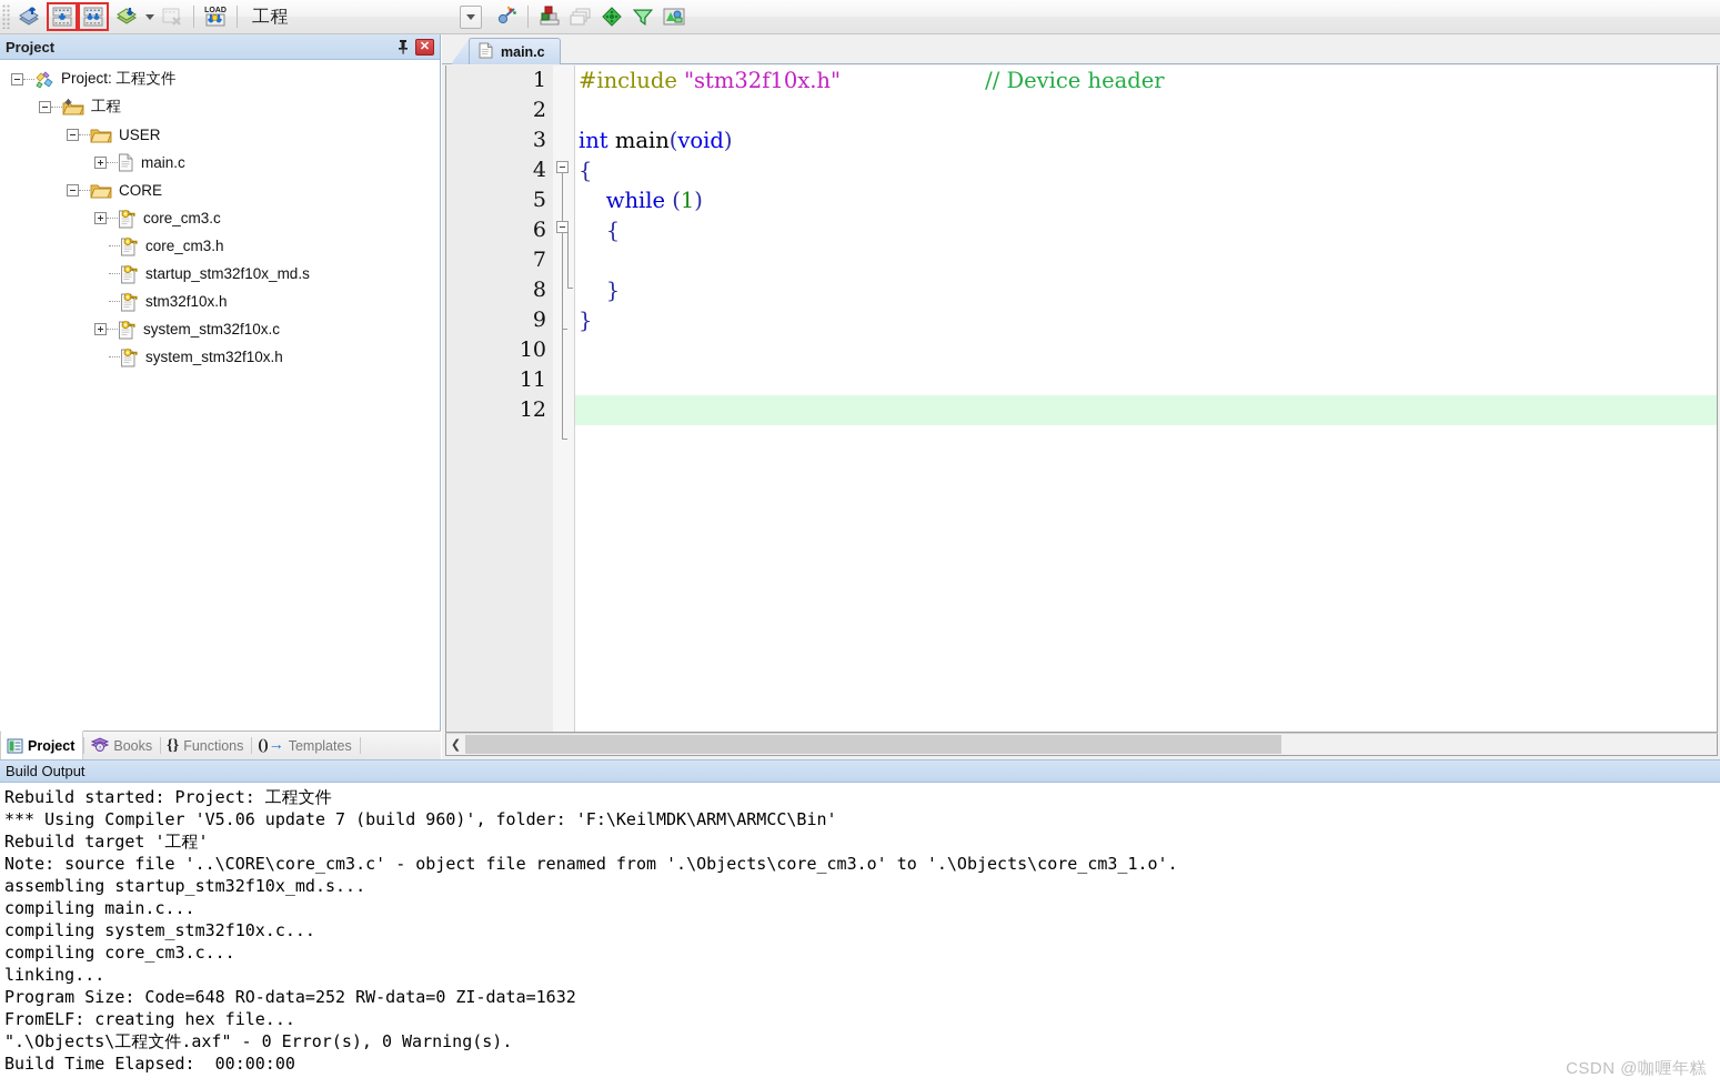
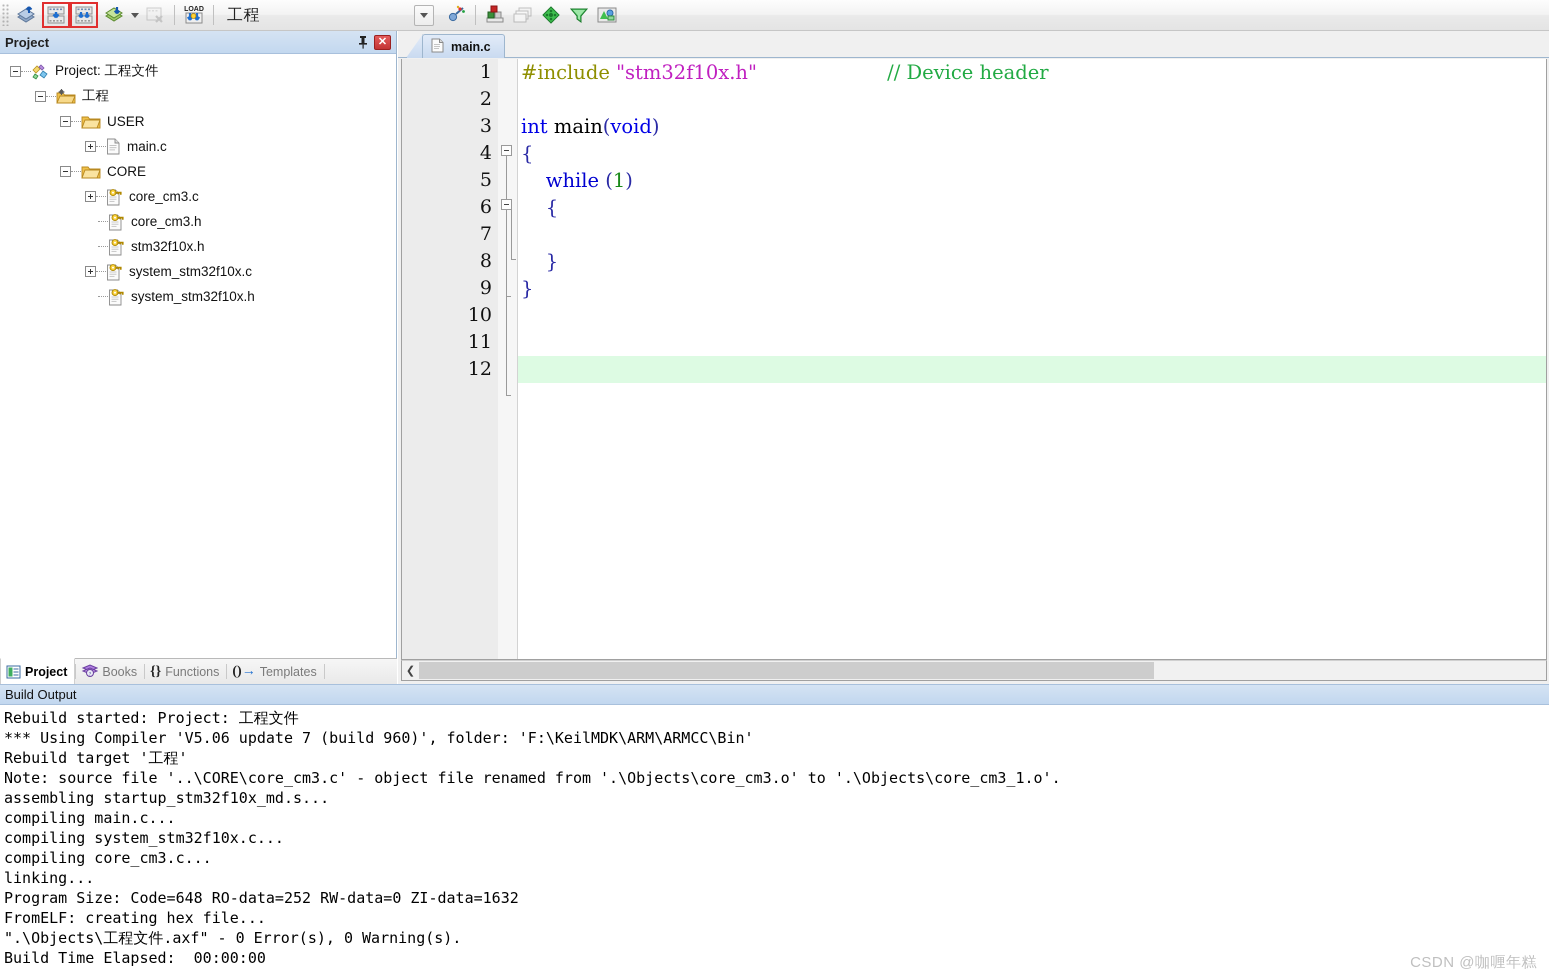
  工程
  Project
  ✕
  Project: 工程文件
  工程
  USER
  main.c
  CORE
  core_cm3.c
  core_cm3.h
- startup_stm32f10x_md.s
  stm32f10x.h
  system_stm32f10x.c
  system_stm32f10x.h
  Project
  Books
  {}
  Functions
  ()→
  Templates
  main.c
  1
  2
  3
  4
  5
  6
  7
  8
  9
  10
  11
  12
  #include "stm32f10x.h" // Device header
  int main(void)
  {
  while (1)
  {
  }
  }
  ❮
  Build Output
  Rebuild started: Project: 工程文件
  *** Using Compiler 'V5.06 update 7 (build 960)', folder: 'F:\KeilMDK\ARM\ARMCC\Bin'
  Rebuild target '工程'
  Note: source file '..\CORE\core_cm3.c' - object file renamed from '.\Objects\core_cm3.o' to '.\Objects\core_cm3_1.o'.
  assembling startup_stm32f10x_md.s...
  compiling main.c...
  compiling system_stm32f10x.c...
  compiling core_cm3.c...
  linking...
  Program Size: Code=648 RO-data=252 RW-data=0 ZI-data=1632
  FromELF: creating hex file...
  ".\Objects\工程文件.axf" - 0 Error(s), 0 Warning(s).
  Build Time Elapsed: 00:00:00
  CSDN @咖喱年糕
